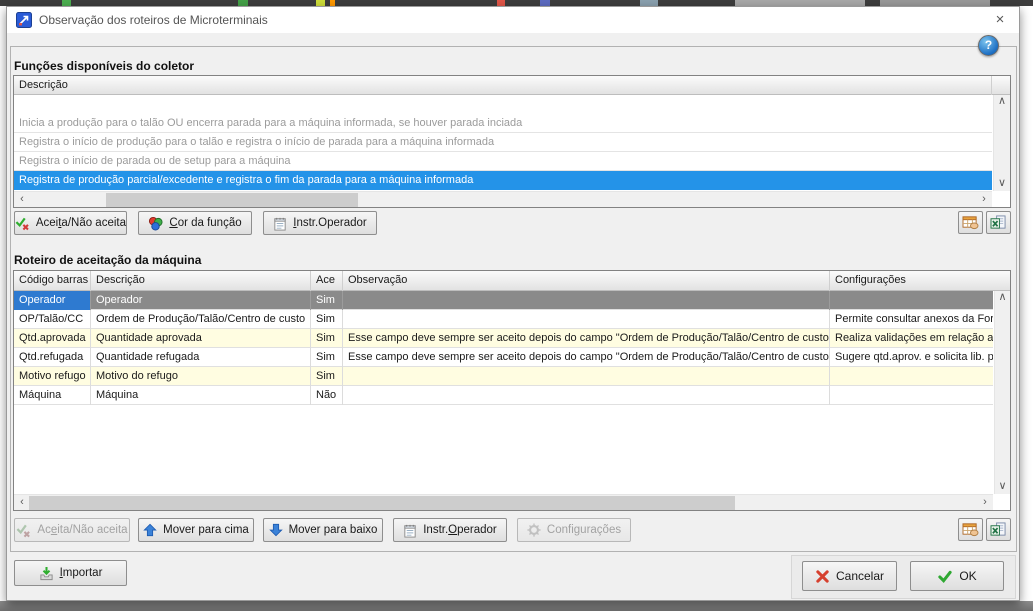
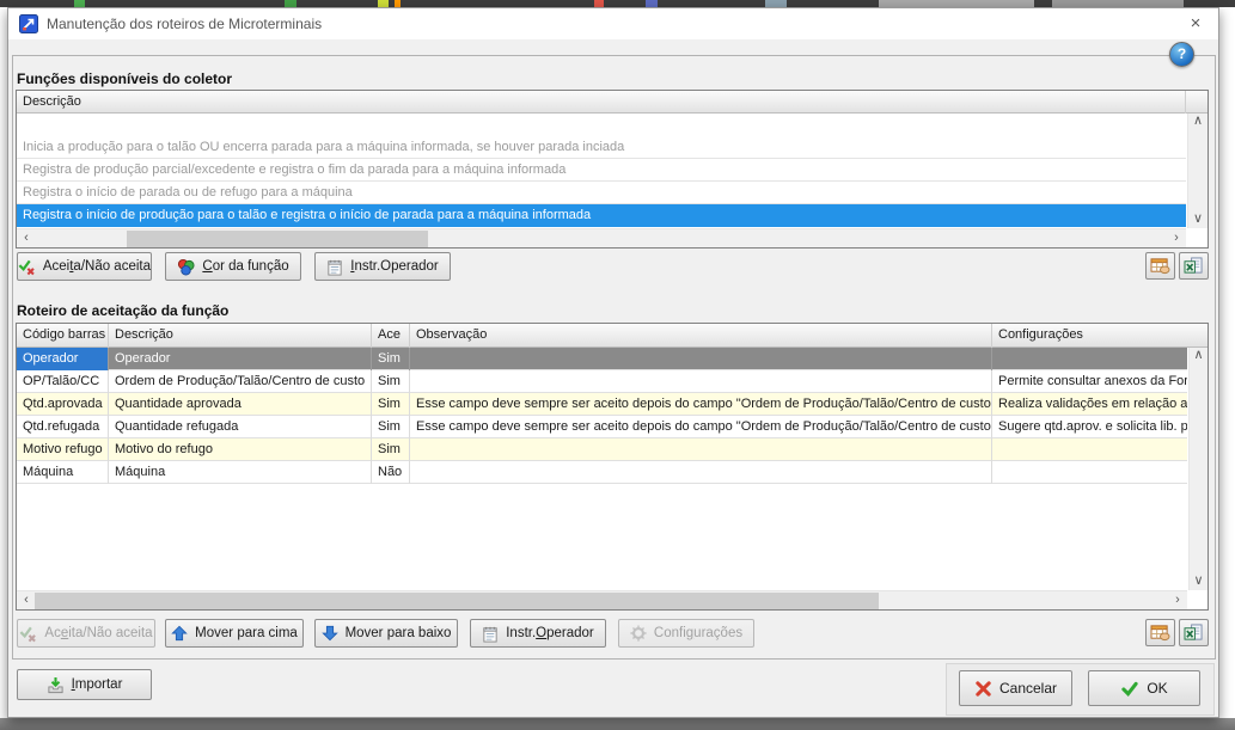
- Observação dos roteiros de Microterminais
+ Manutenção dos roteiros de Microterminais
  ×
  ?
  Funções disponíveis do coletor
  Descrição
  Inicia a produção para o talão OU encerra parada para a máquina informada, se houver parada inciada
- Registra o início de produção para o talão e registra o início de parada para a máquina informada
+ Registra de produção parcial/excedente e registra o fim da parada para a máquina informada
- Registra o início de parada ou de setup para a máquina
+ Registra o início de parada ou de refugo para a máquina
- Registra de produção parcial/excedente e registra o fim da parada para a máquina informada
+ Registra o início de produção para o talão e registra o início de parada para a máquina informada
  ‹
  ›
  ∧
  ∨
  Aceita/Não aceita
  Cor da função
  Instr.Operador
- Roteiro de aceitação da máquina
+ Roteiro de aceitação da função
  Código barras
  Descrição
  Ace
  Observação
  Configurações
  Operador
  Operador
  Sim
  OP/Talão/CC
  Ordem de Produção/Talão/Centro de custo
  Sim
  Permite consultar anexos da For
  Qtd.aprovada
  Quantidade aprovada
  Sim
  Esse campo deve sempre ser aceito depois do campo "Ordem de Produção/Talão/Centro de custo
  Realiza validações em relação a
  Qtd.refugada
  Quantidade refugada
  Sim
  Esse campo deve sempre ser aceito depois do campo "Ordem de Produção/Talão/Centro de custo
  Sugere qtd.aprov. e solicita lib. p
  Motivo refugo
  Motivo do refugo
  Sim
  Máquina
  Máquina
  Não
  ‹
  ›
  ∧
  ∨
  Aceita/Não aceita
  Mover para cima
  Mover para baixo
  Instr.Operador
  Configurações
  Importar
  Cancelar
  OK
